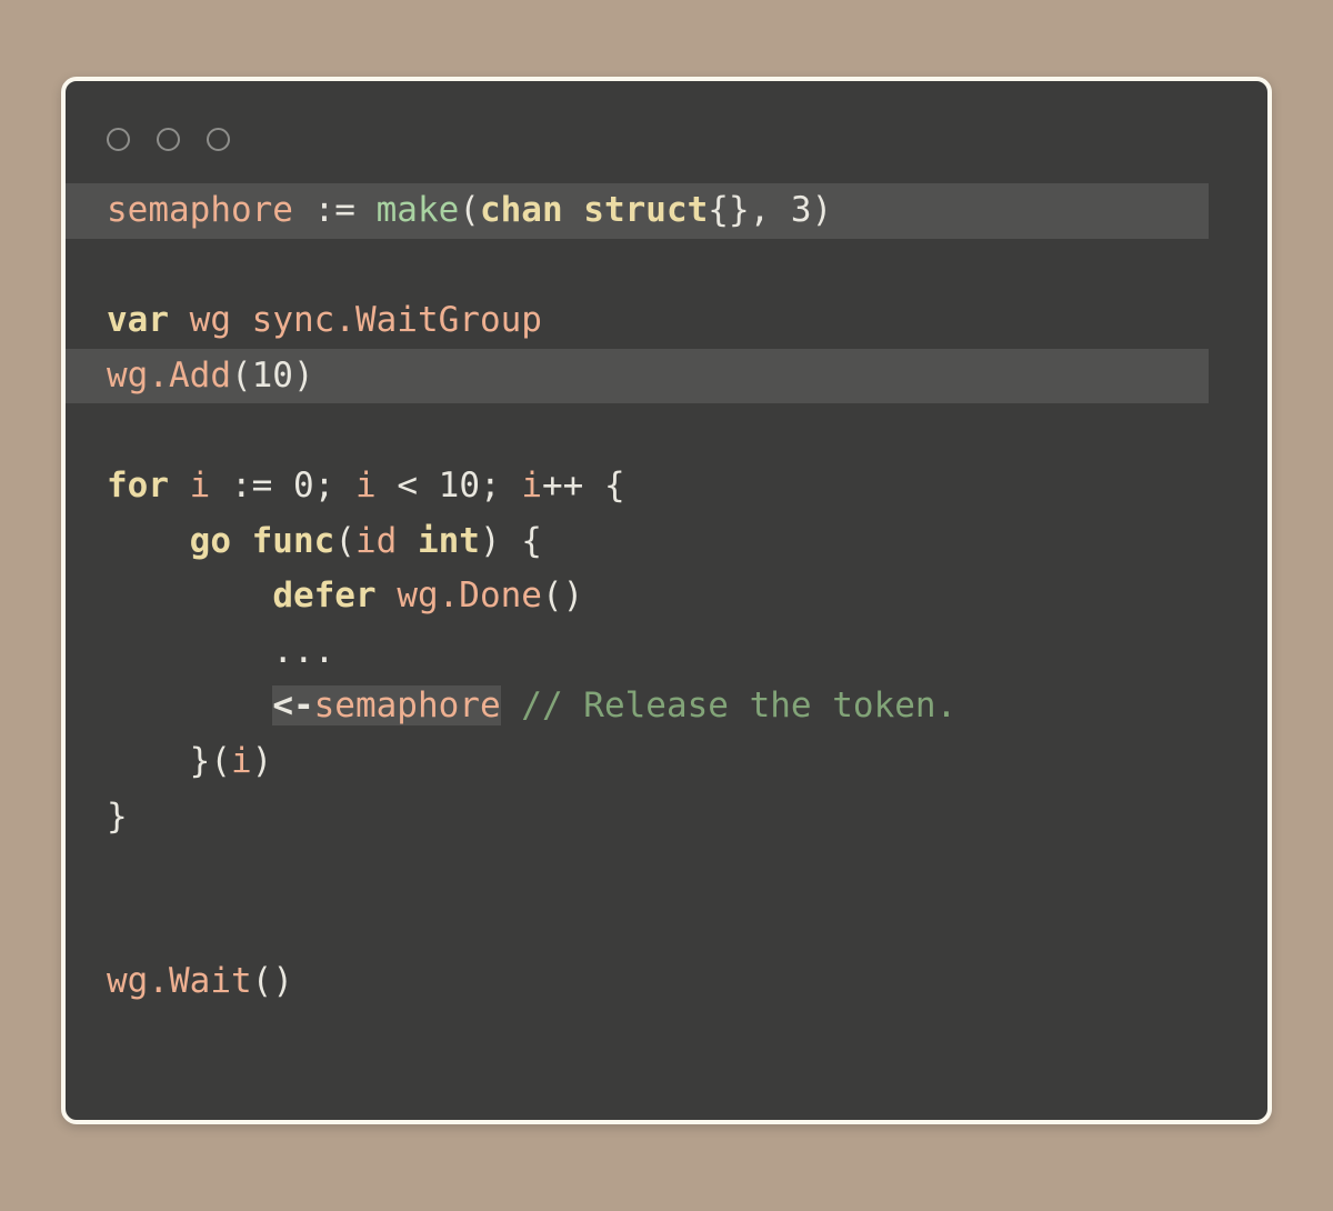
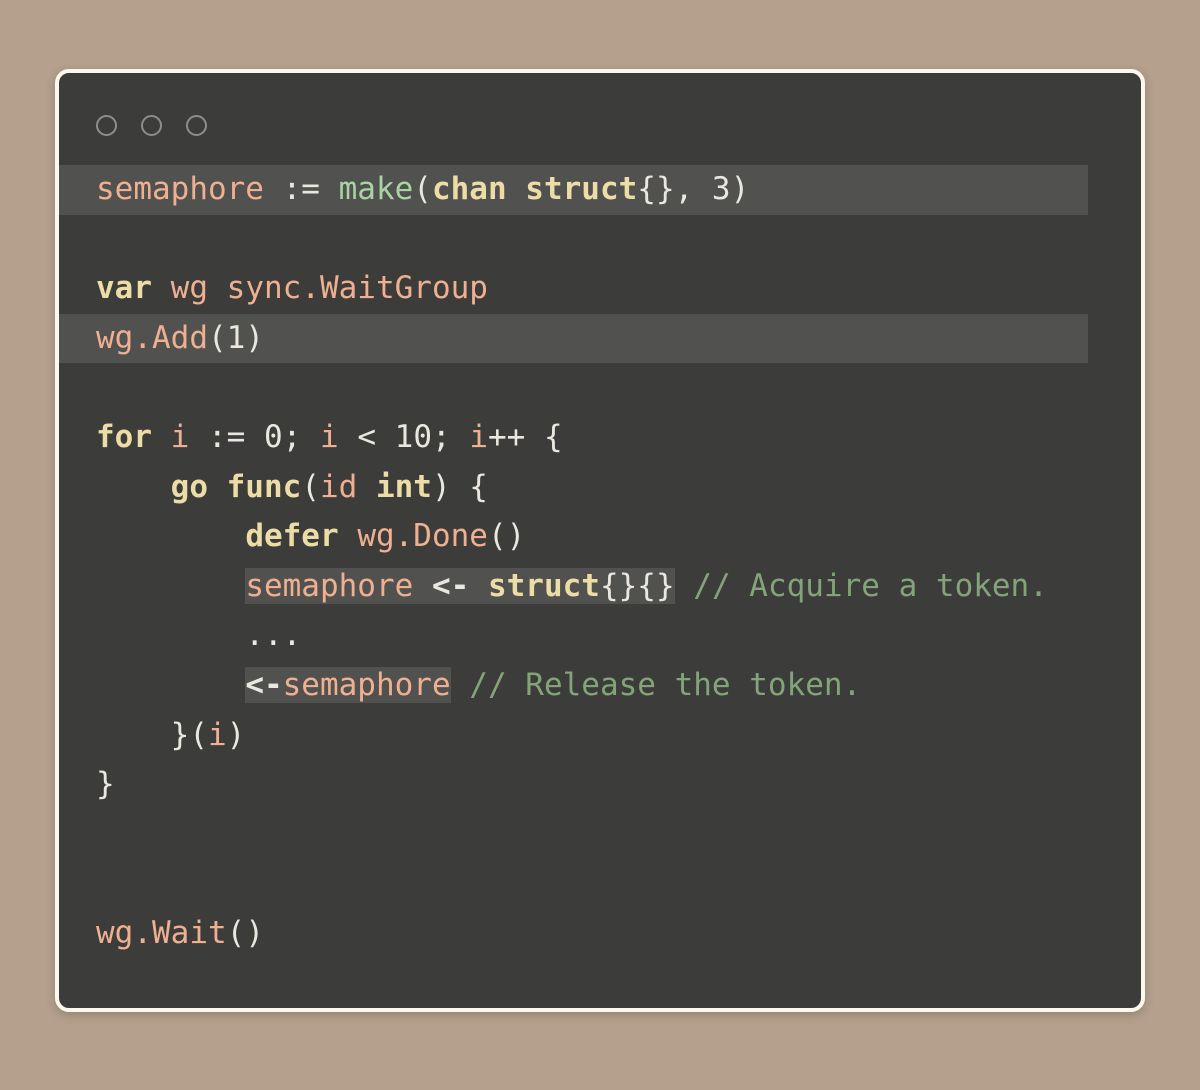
  semaphore := make(chan struct{}, 3)
  var wg sync.WaitGroup
- wg.Add(10)
+ wg.Add(1)
  for i := 0; i < 10; i++ {
  go func(id int) {
  defer wg.Done()
+ semaphore <- struct{}{} // Acquire a token.
  ...
  <-semaphore // Release the token.
  }(i)
  }
  wg.Wait()
